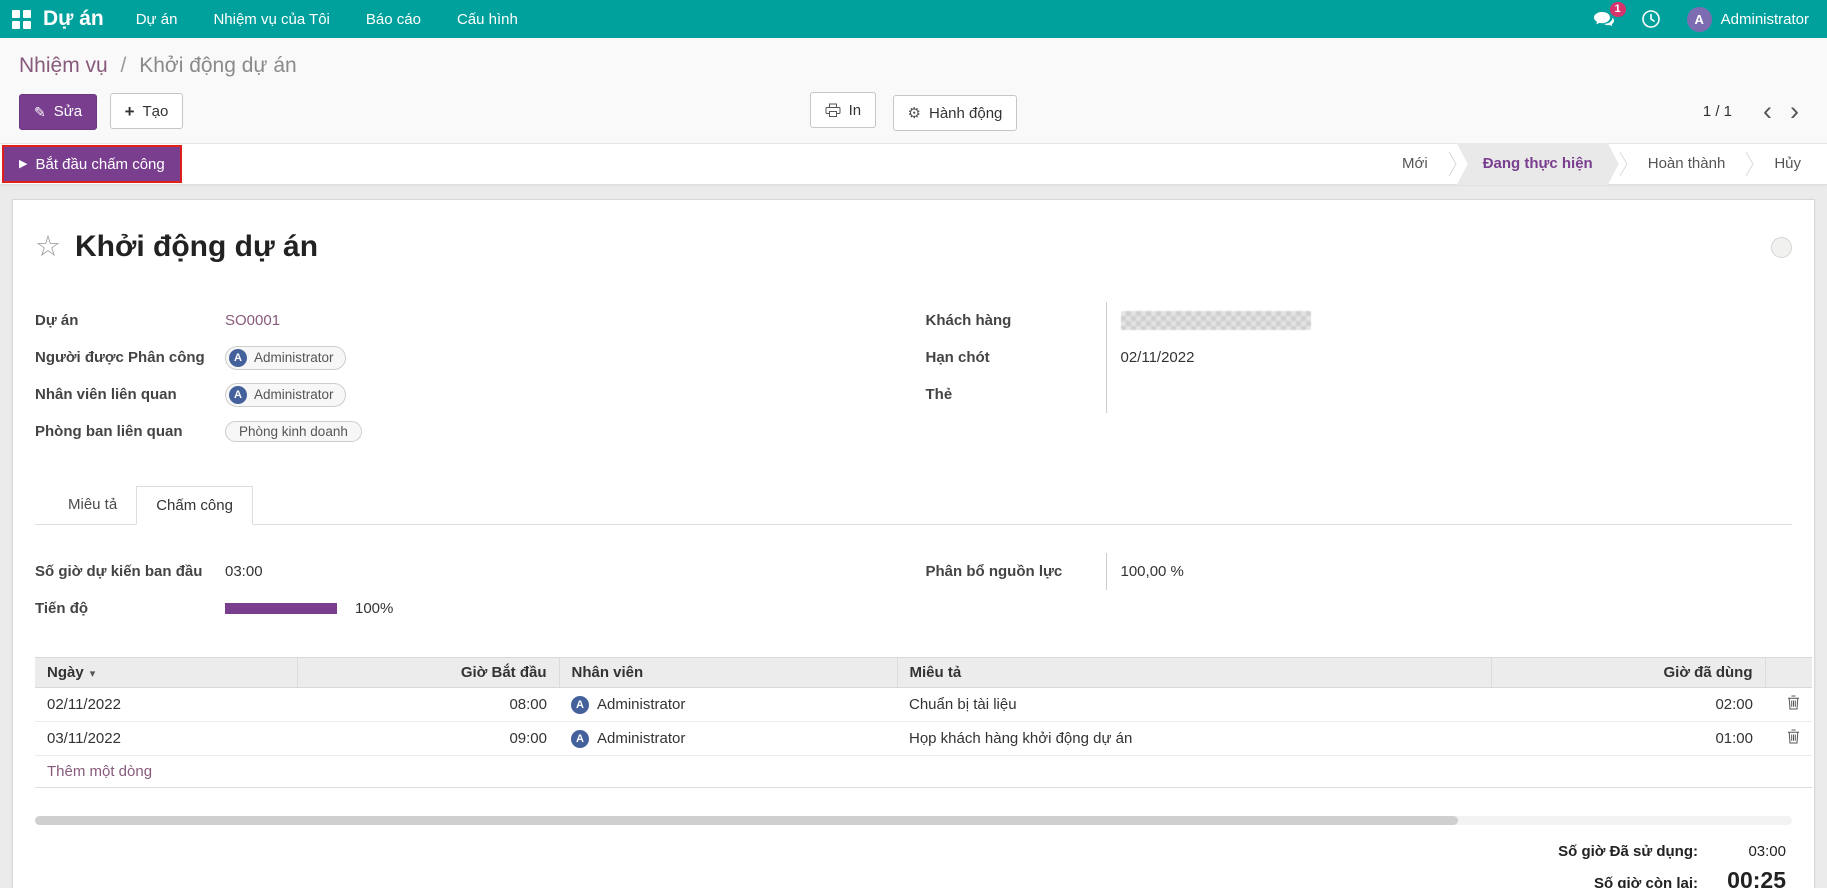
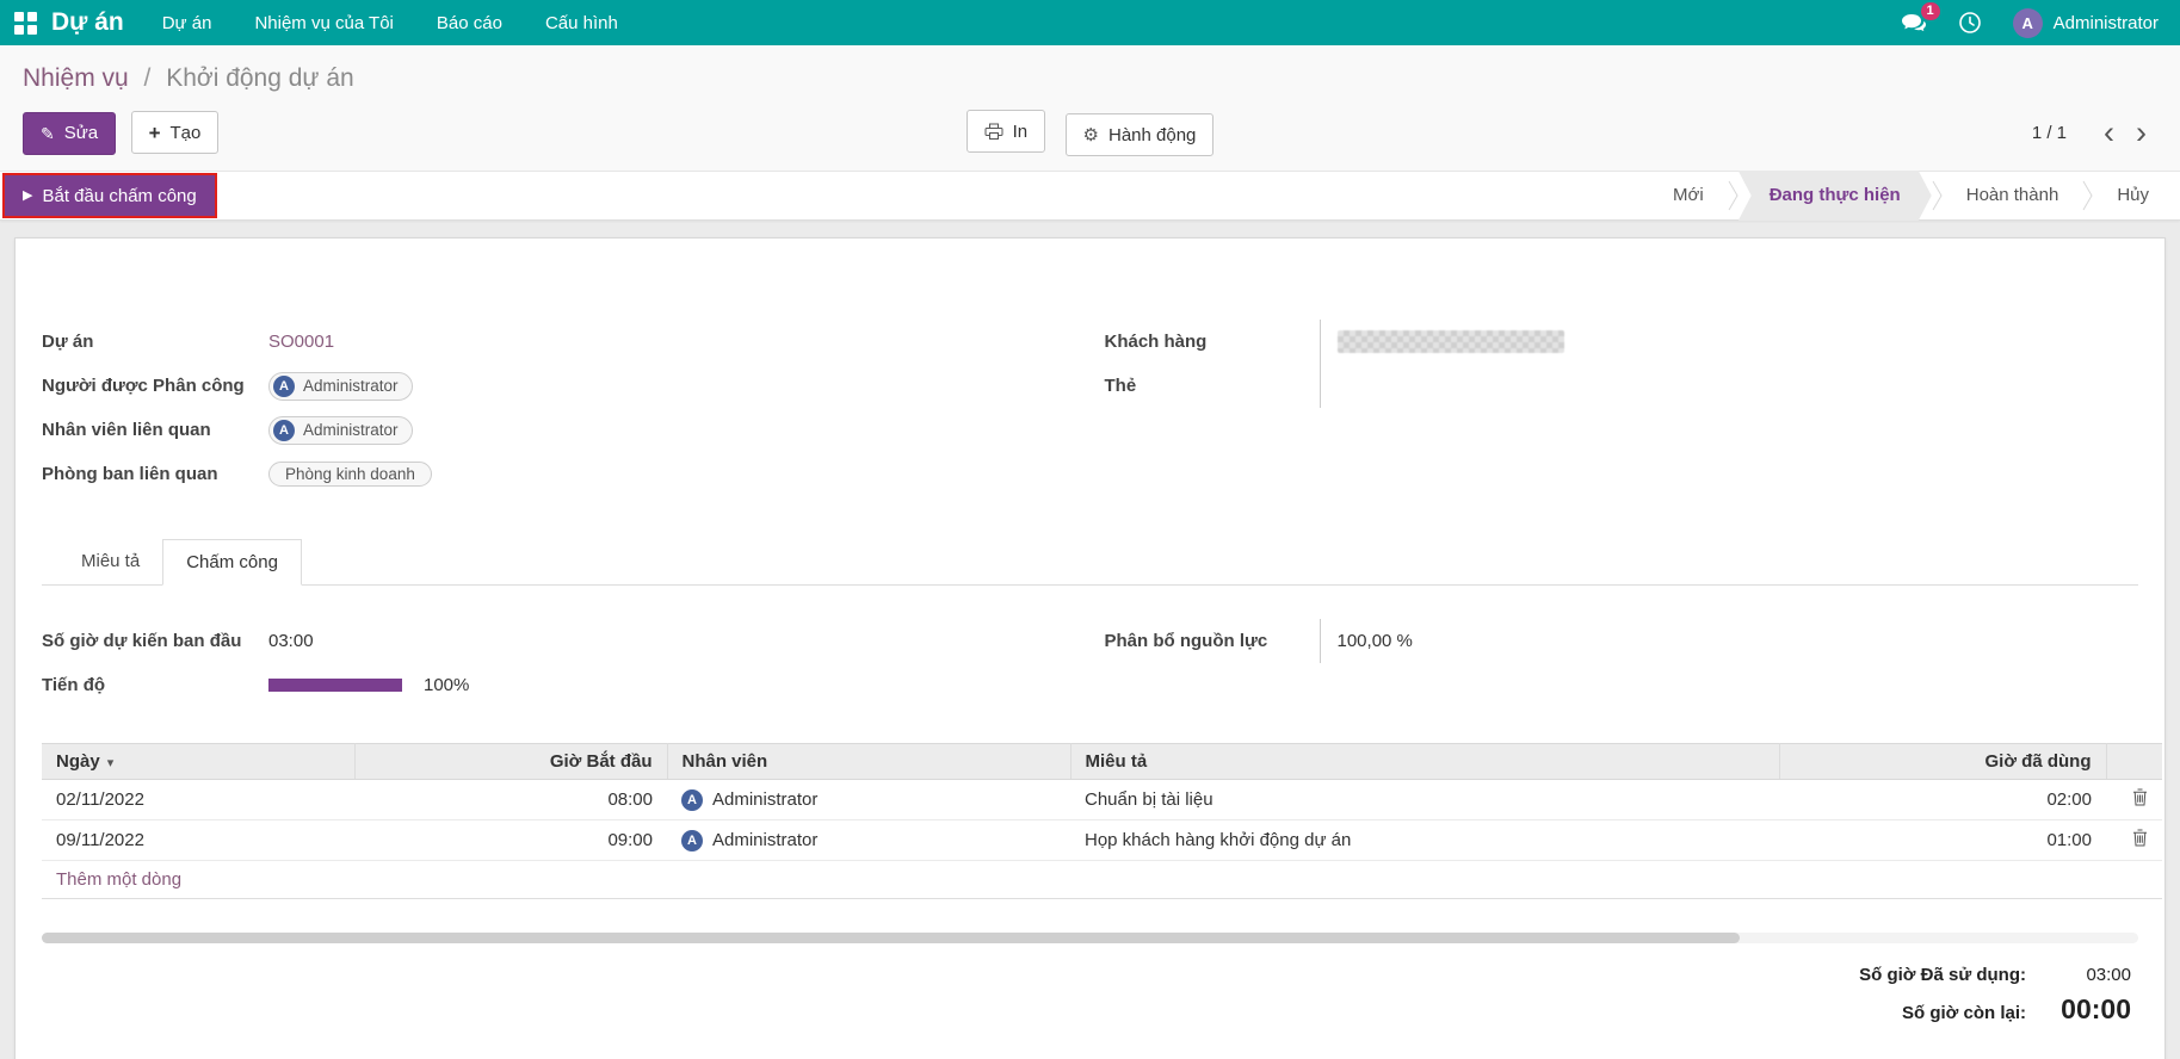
  Dự án
  Dự án
  Nhiệm vụ của Tôi
  Báo cáo
  Cấu hình
  1
  A
  Administrator
  Nhiệm vụ / Khởi động dự án
  ✎
  Sửa
  +
  Tạo
  In
  ⚙
  Hành động
  1 / 1
  ‹
  ›
  ▶
  Bắt đầu chấm công
  Mới
  Đang thực hiện
  Hoàn thành
  Hủy
- ☆
- Khởi động dự án
  Dự án
  SO0001
  Người được Phân công
  A
  Administrator
  Nhân viên liên quan
  A
  Administrator
  Phòng ban liên quan
  Phòng kinh doanh
  Khách hàng
- Hạn chót
- 02/11/2022
  Thẻ
  Miêu tả
  Chấm công
  Số giờ dự kiến ban đầu
  03:00
  Tiến độ
  100%
  Phân bổ nguồn lực
  100,00 %
  Ngày ▾	Giờ Bắt đầu	Nhân viên	Miêu tả	Giờ đã dùng
  02/11/2022	08:00	A Administrator	Chuẩn bị tài liệu	02:00
- 03/11/2022	09:00	A Administrator	Họp khách hàng khởi động dự án	01:00
+ 09/11/2022	09:00	A Administrator	Họp khách hàng khởi động dự án	01:00
  Thêm một dòng
  Số giờ Đã sử dụng:
  03:00
  Số giờ còn lại:
- 00:25
+ 00:00
